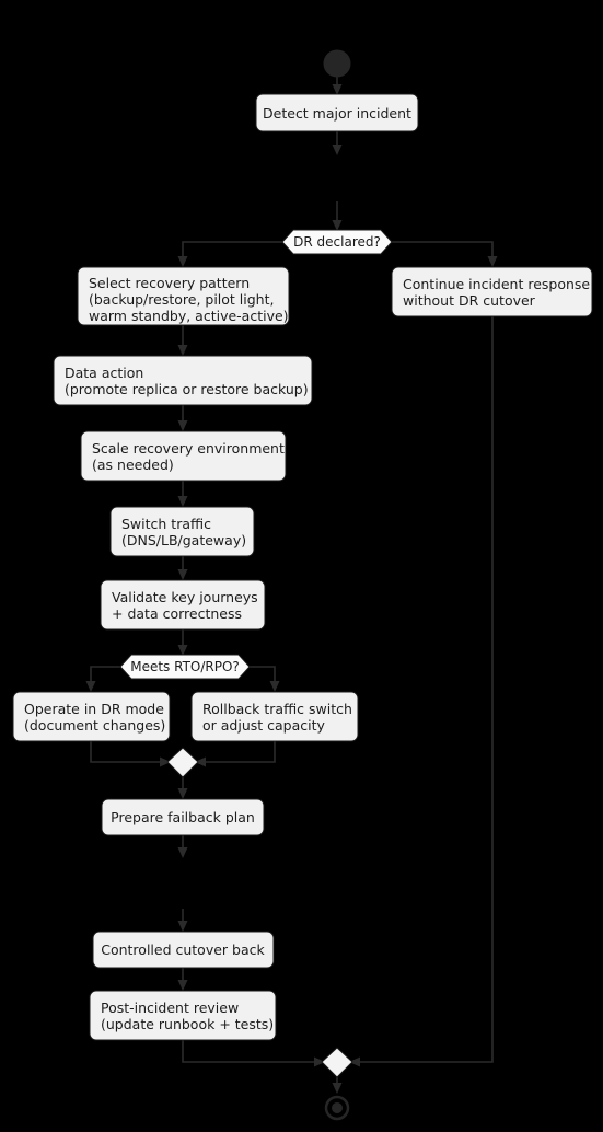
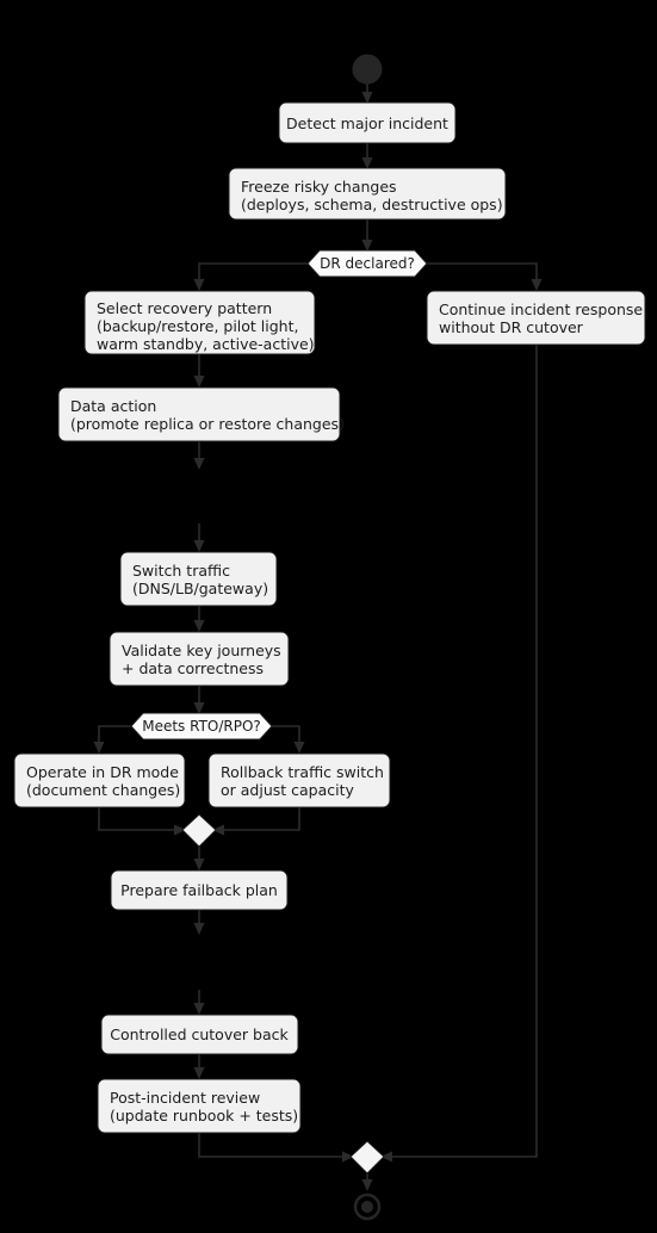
  Detect major incident
+ Freeze risky changes
+ (deploys, schema, destructive ops)
  DR declared?
  Select recovery pattern
  (backup/restore, pilot light,
  warm standby, active-active)
  Continue incident response
  without DR cutover
  Data action
- (promote replica or restore backup)
+ (promote replica or restore changes)
- Scale recovery environment
- (as needed)
  Switch traffic
  (DNS/LB/gateway)
  Validate key journeys
  + data correctness
  Meets RTO/RPO?
  Operate in DR mode
  (document changes)
  Rollback traffic switch
  or adjust capacity
  Prepare failback plan
  Controlled cutover back
  Post-incident review
  (update runbook + tests)
